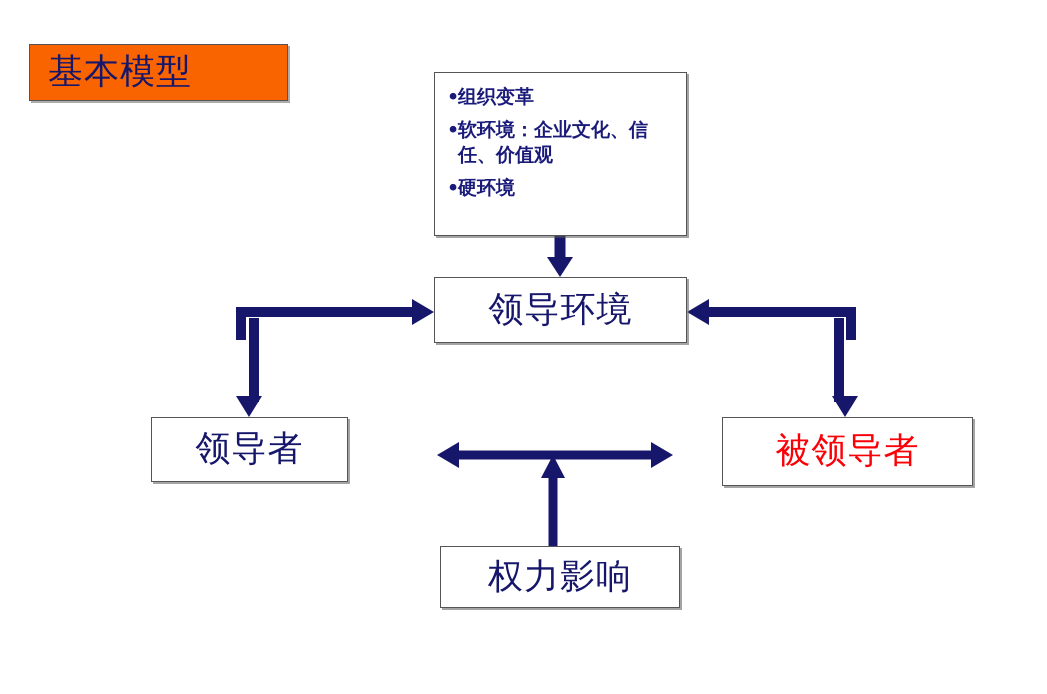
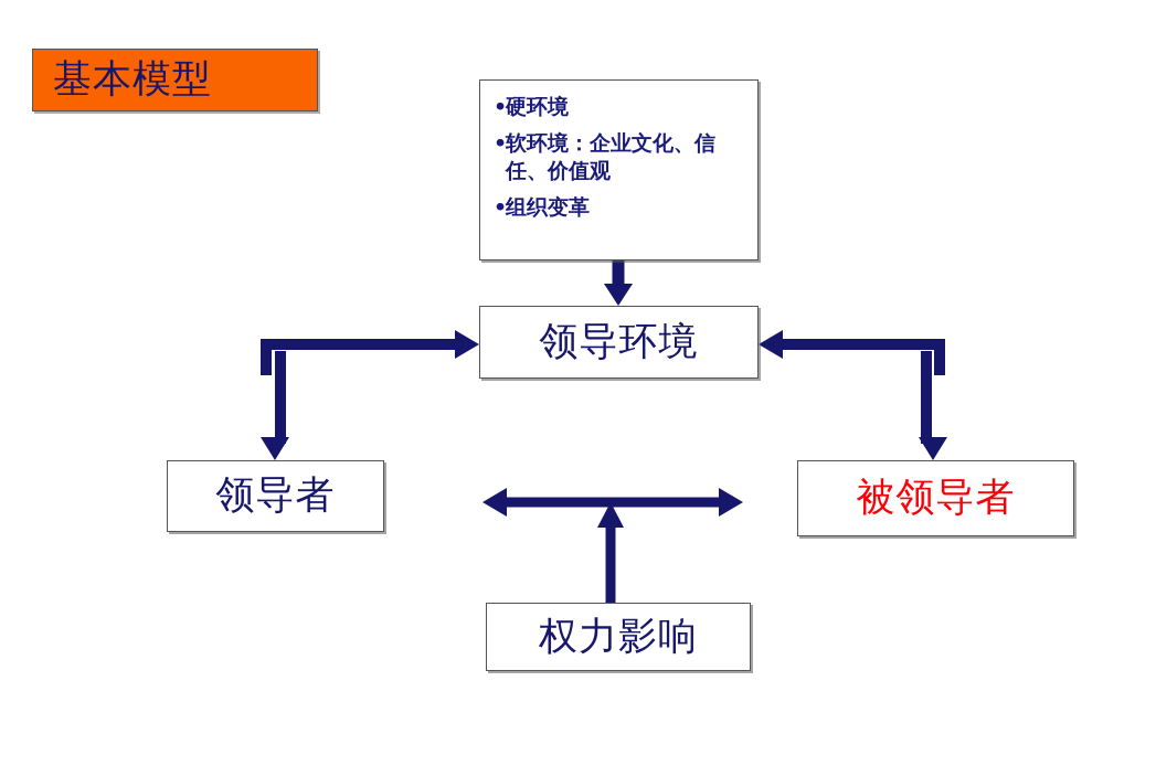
  基本模型
  •
- 组织变革
+ 硬环境
  •
  软环境：企业文化、信任、价值观
  •
- 硬环境
+ 组织变革
  领导环境
  领导者
  被领导者
  权力影响
